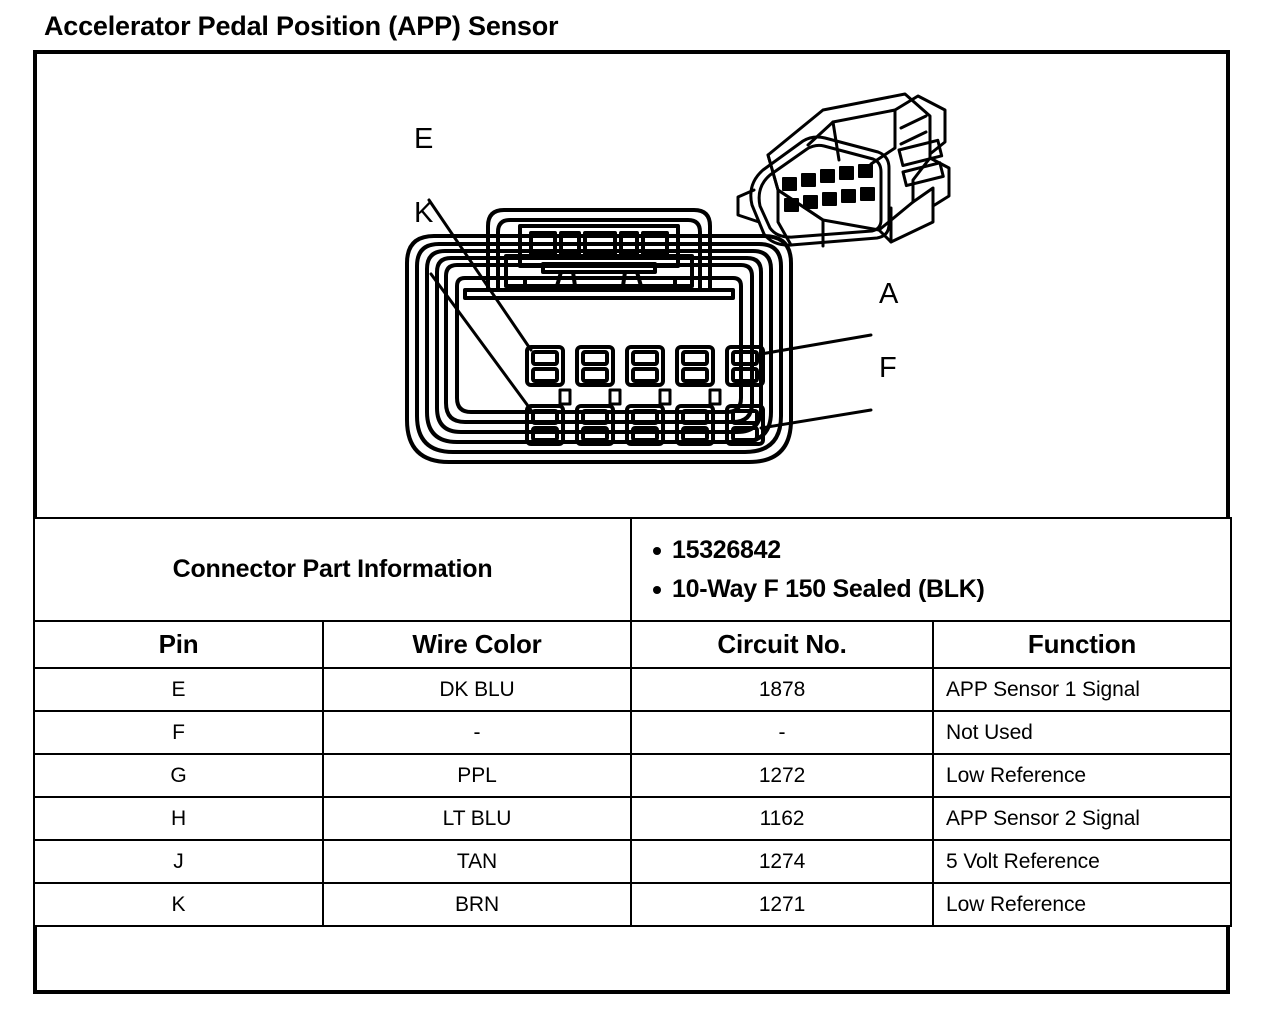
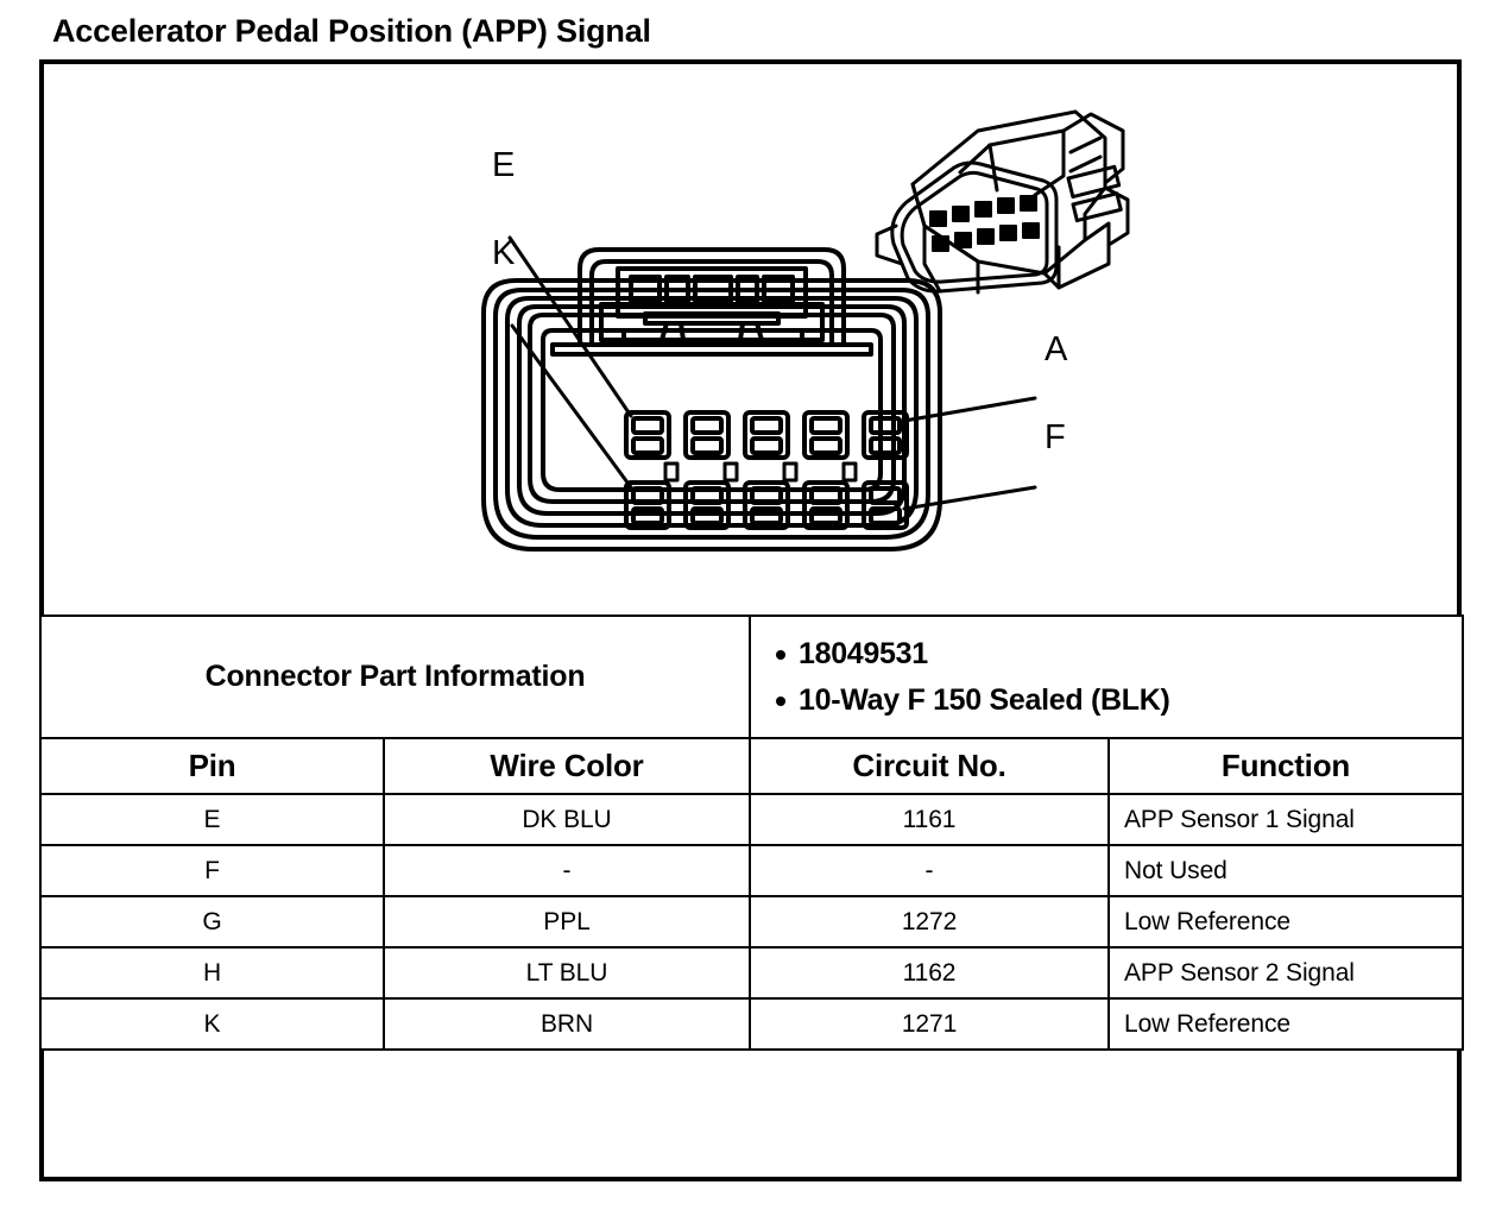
- Accelerator Pedal Position (APP) Sensor
+ Accelerator Pedal Position (APP) Signal
  E
  K
  A
  F
- Connector Part Information	15326842 10-Way F 150 Sealed (BLK)
+ Connector Part Information	18049531 10-Way F 150 Sealed (BLK)
  Pin	Wire Color	Circuit No.	Function
- E	DK BLU	1878	APP Sensor 1 Signal
+ E	DK BLU	1161	APP Sensor 1 Signal
  F	-	-	Not Used
  G	PPL	1272	Low Reference
  H	LT BLU	1162	APP Sensor 2 Signal
- J	TAN	1274	5 Volt Reference
  K	BRN	1271	Low Reference
